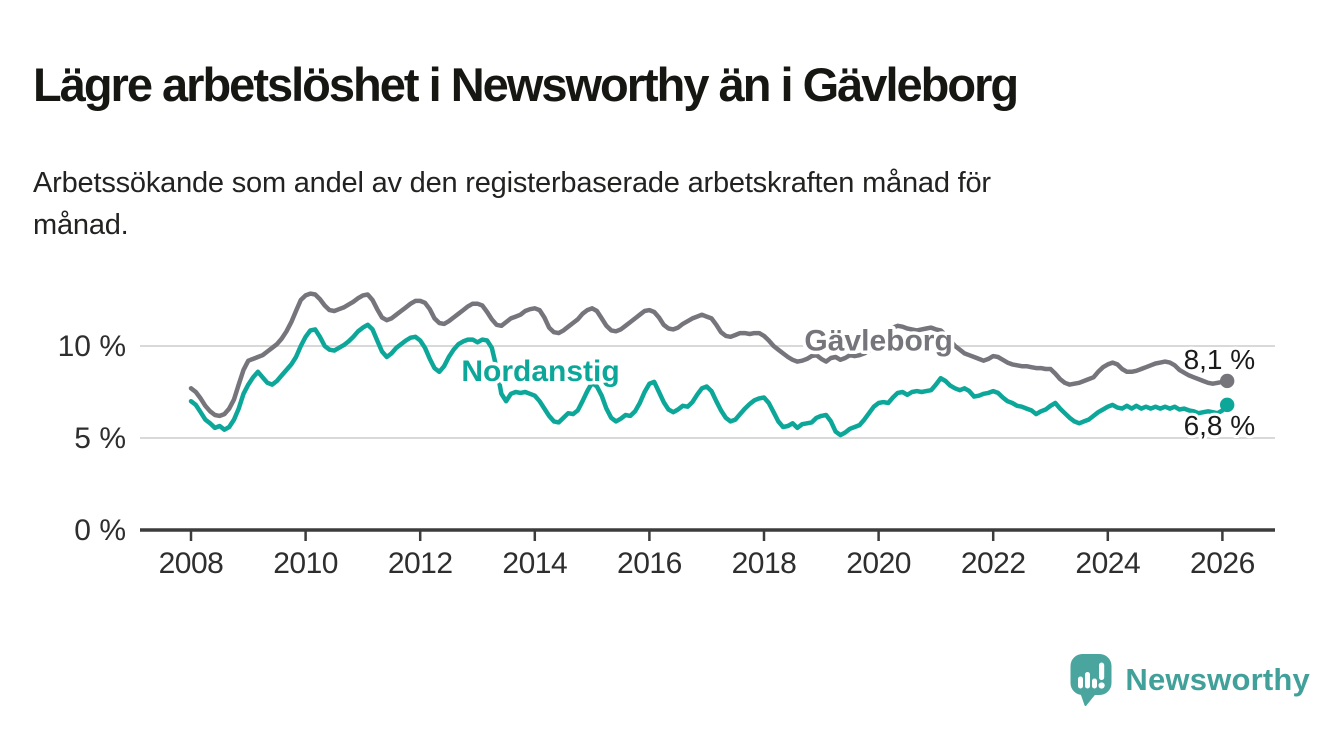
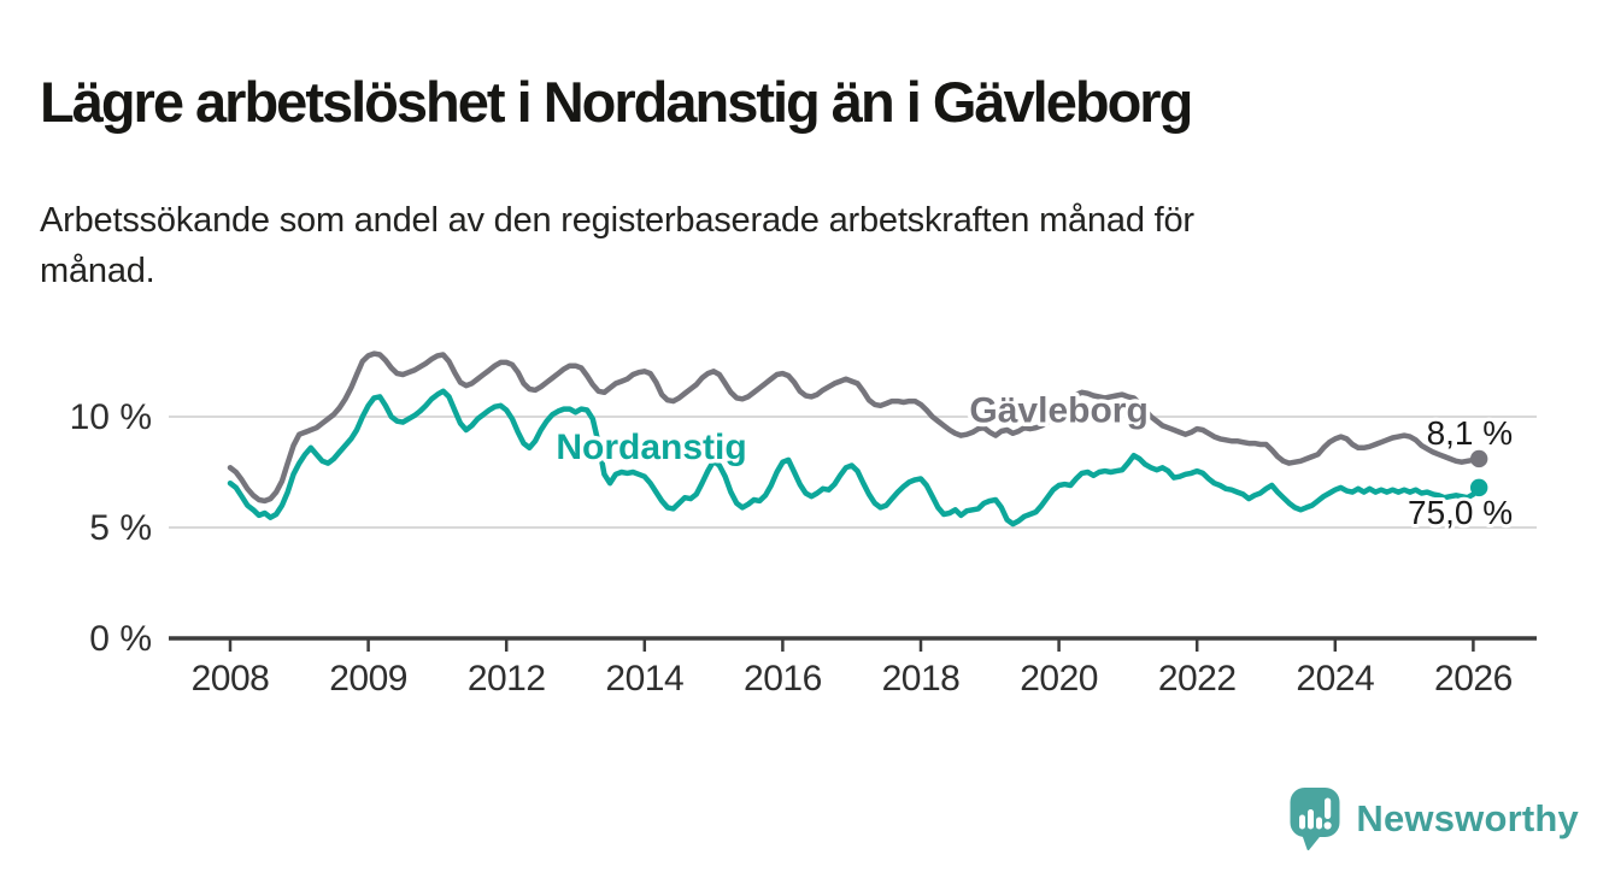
- Lägre arbetslöshet i Newsworthy än i Gävleborg
+ Lägre arbetslöshet i Nordanstig än i Gävleborg
  Arbetssökande som andel av den registerbaserade arbetskraften månad för
  månad.
  0 %
  5 %
  10 %
  2008
- 2010
+ 2009
  2012
  2014
  2016
  2018
  2020
  2022
  2024
  2026
  Gävleborg
  8,1 %
  Nordanstig
- 6,8 %
+ 75,0 %
  Newsworthy
